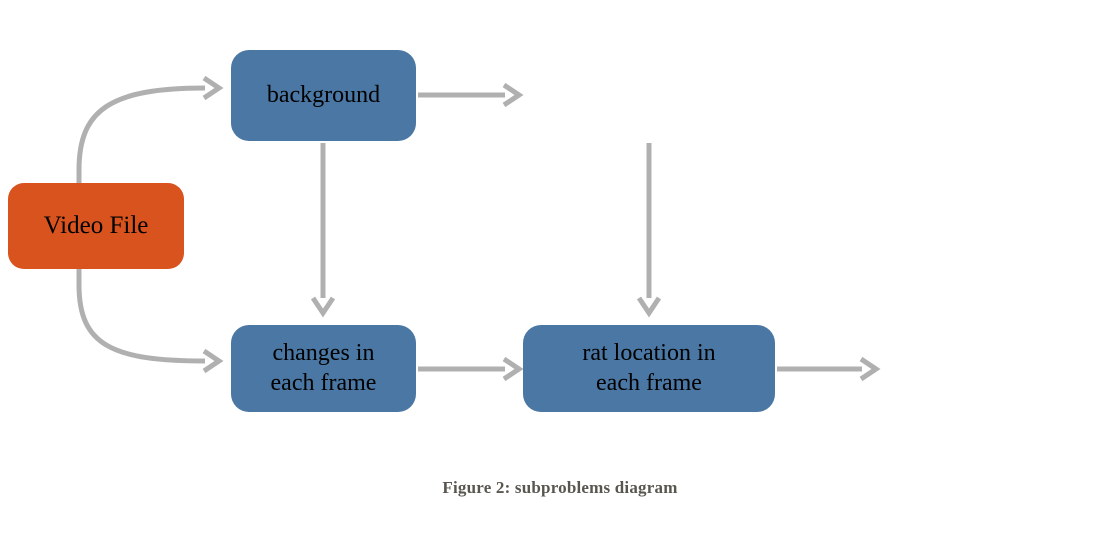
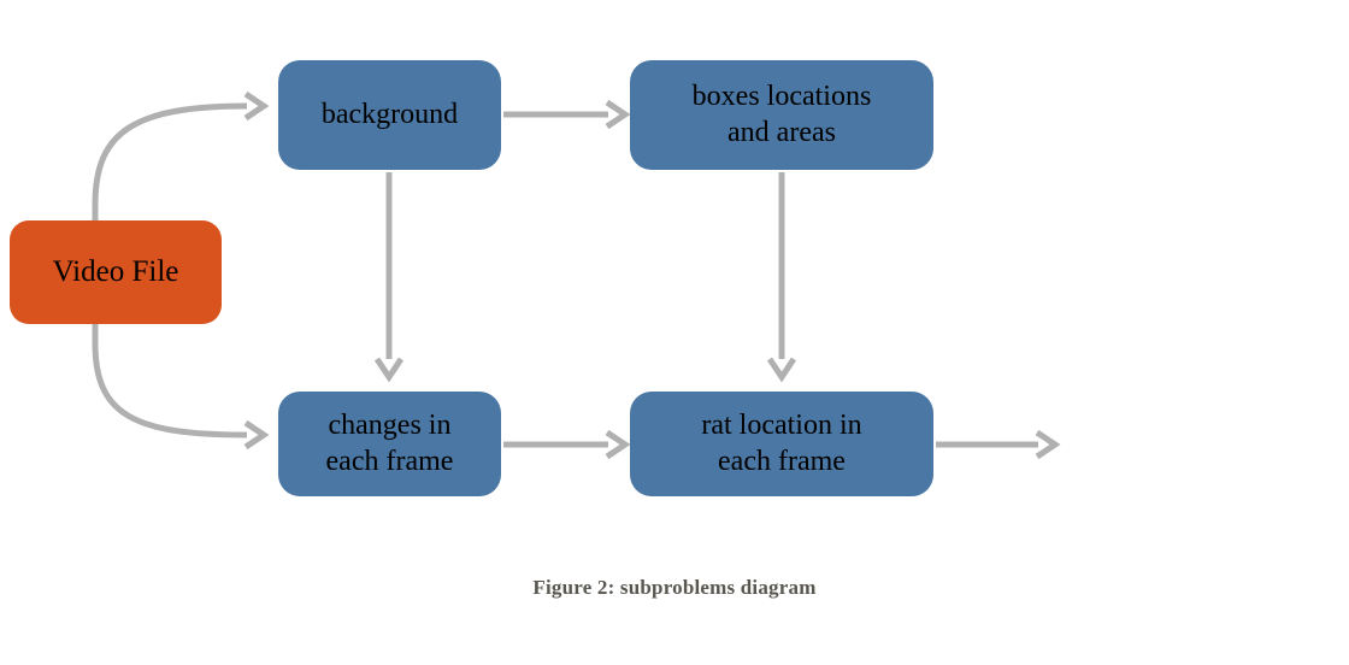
  Video File
  background
+ boxes locations
+ and areas
  changes in
  each frame
  rat location in
  each frame
  Figure 2: subproblems diagram
